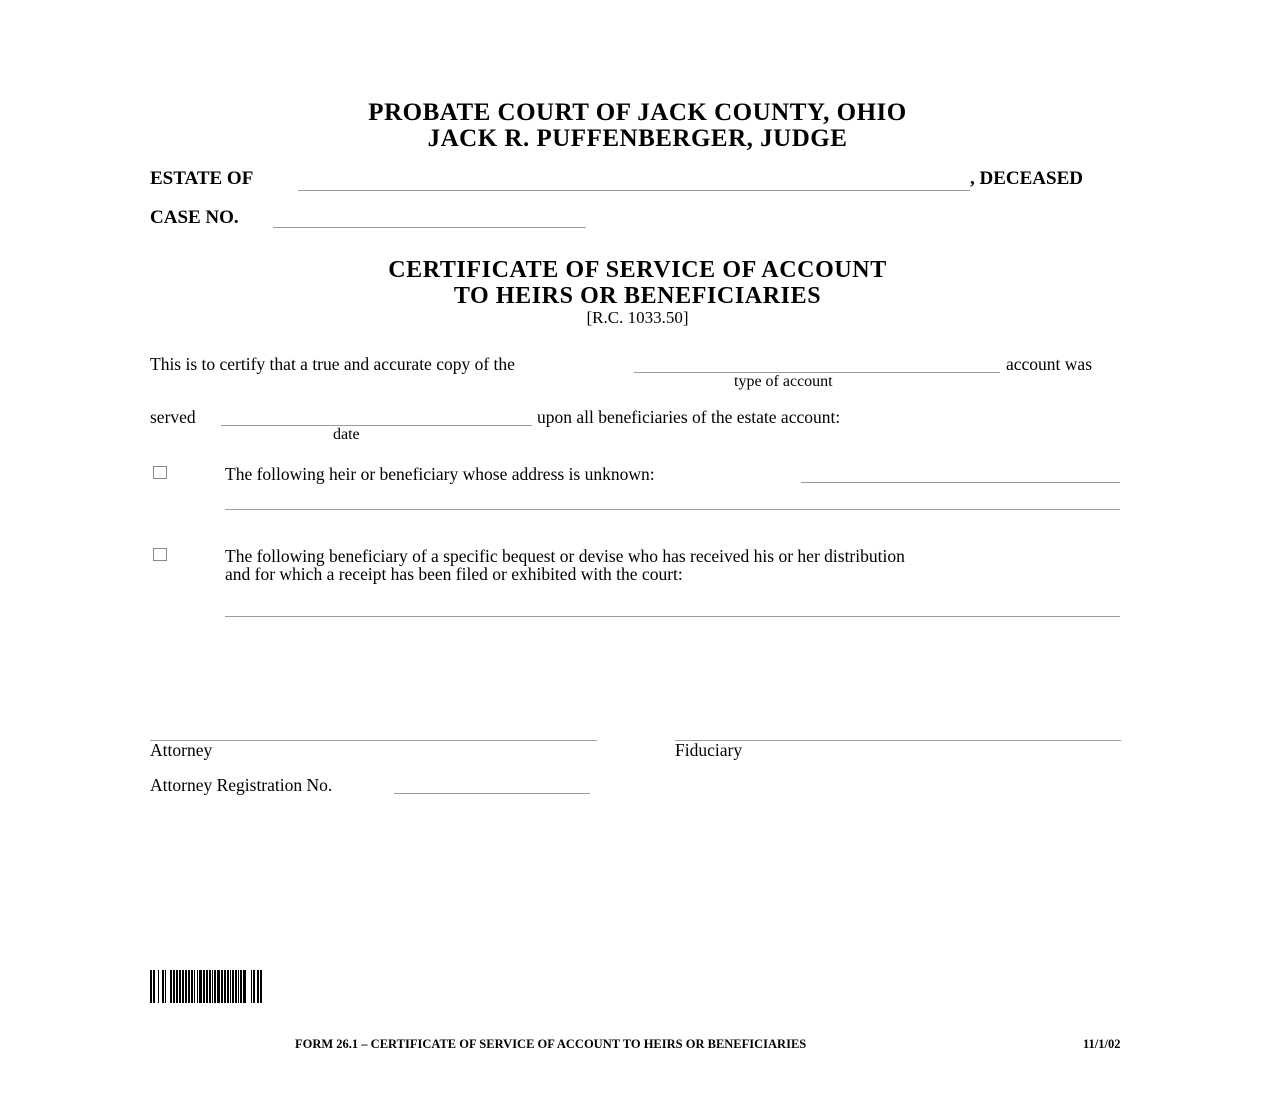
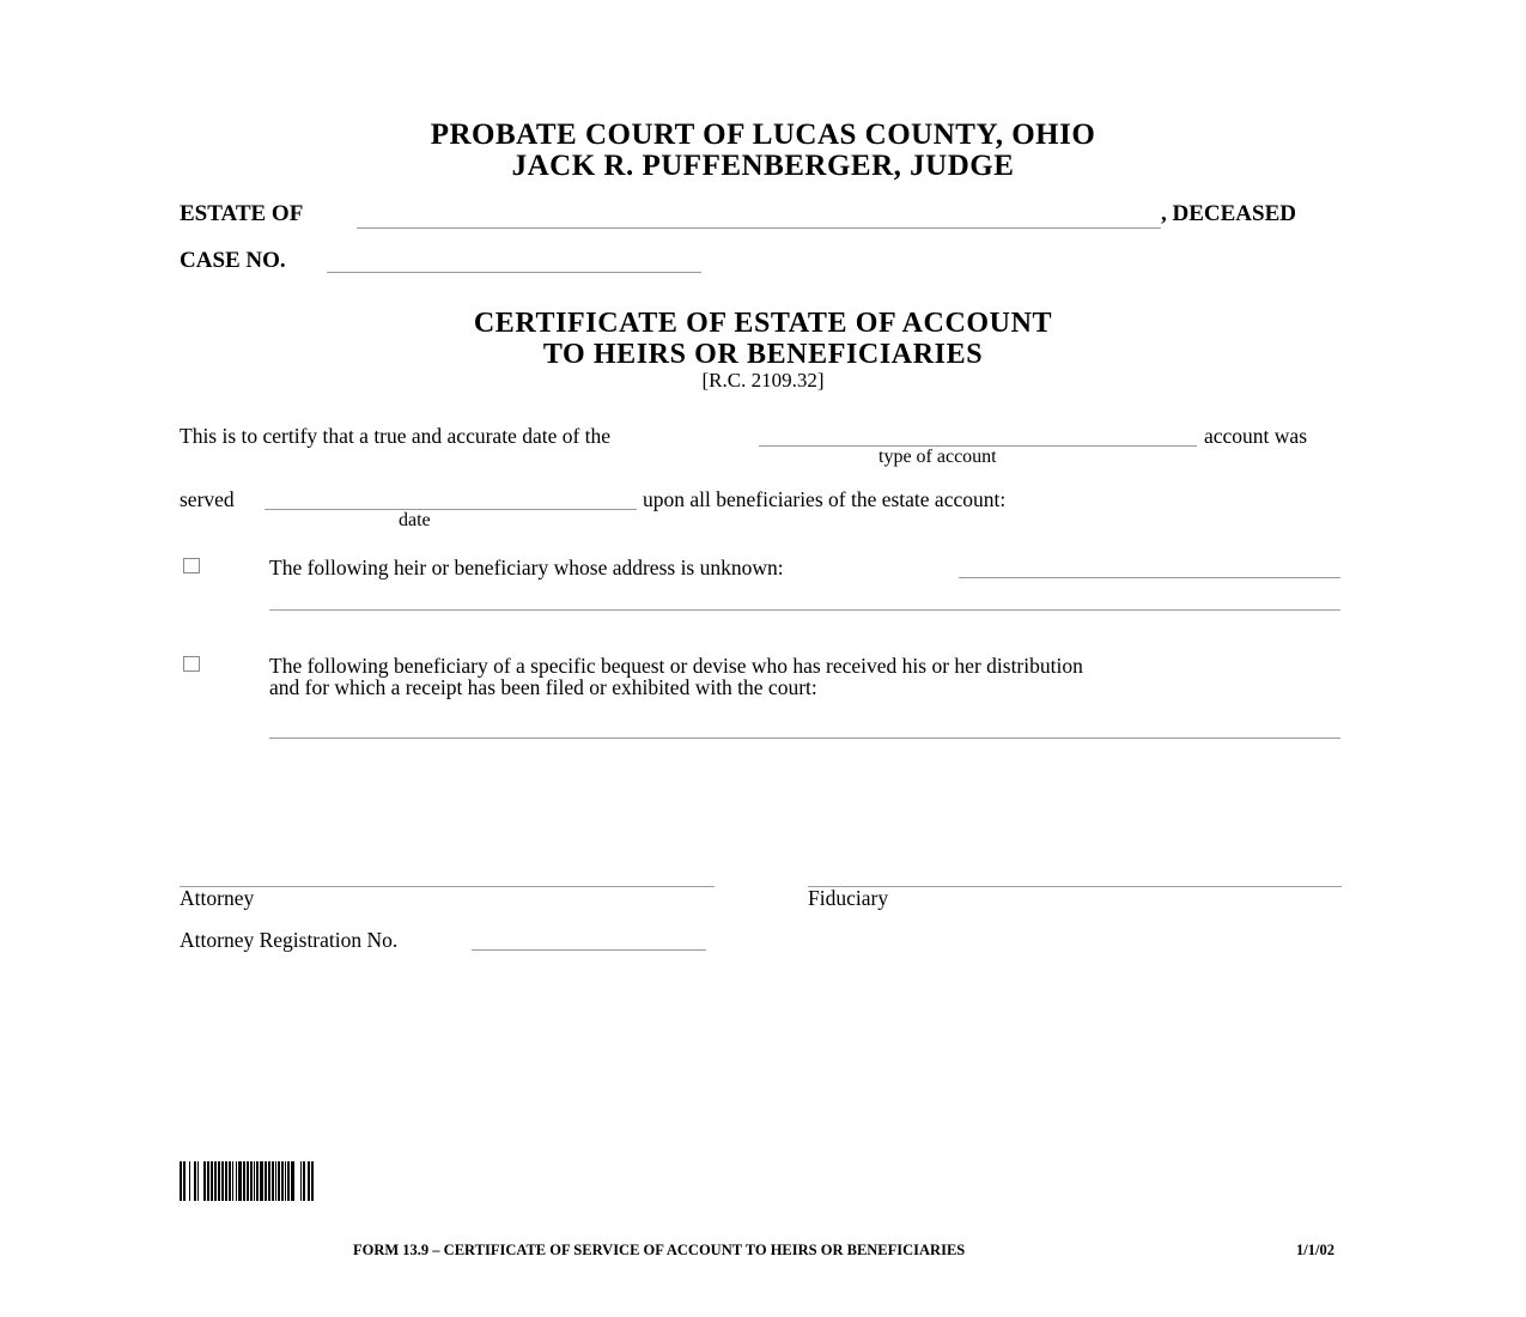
- PROBATE COURT OF JACK COUNTY, OHIO
+ PROBATE COURT OF LUCAS COUNTY, OHIO
  JACK R. PUFFENBERGER, JUDGE
  ESTATE OF
  , DECEASED
  CASE NO.
- CERTIFICATE OF SERVICE OF ACCOUNT
+ CERTIFICATE OF ESTATE OF ACCOUNT
  TO HEIRS OR BENEFICIARIES
- [R.C. 1033.50]
+ [R.C. 2109.32]
- This is to certify that a true and accurate copy of the
+ This is to certify that a true and accurate date of the
  account was
  type of account
  served
  upon all beneficiaries of the estate account:
  date
  The following heir or beneficiary whose address is unknown:
  The following beneficiary of a specific bequest or devise who has received his or her distribution
  and for which a receipt has been filed or exhibited with the court:
  Attorney
  Fiduciary
  Attorney Registration No.
- FORM 26.1 – CERTIFICATE OF SERVICE OF ACCOUNT TO HEIRS OR BENEFICIARIES
+ FORM 13.9 – CERTIFICATE OF SERVICE OF ACCOUNT TO HEIRS OR BENEFICIARIES
- 11/1/02
+ 1/1/02
